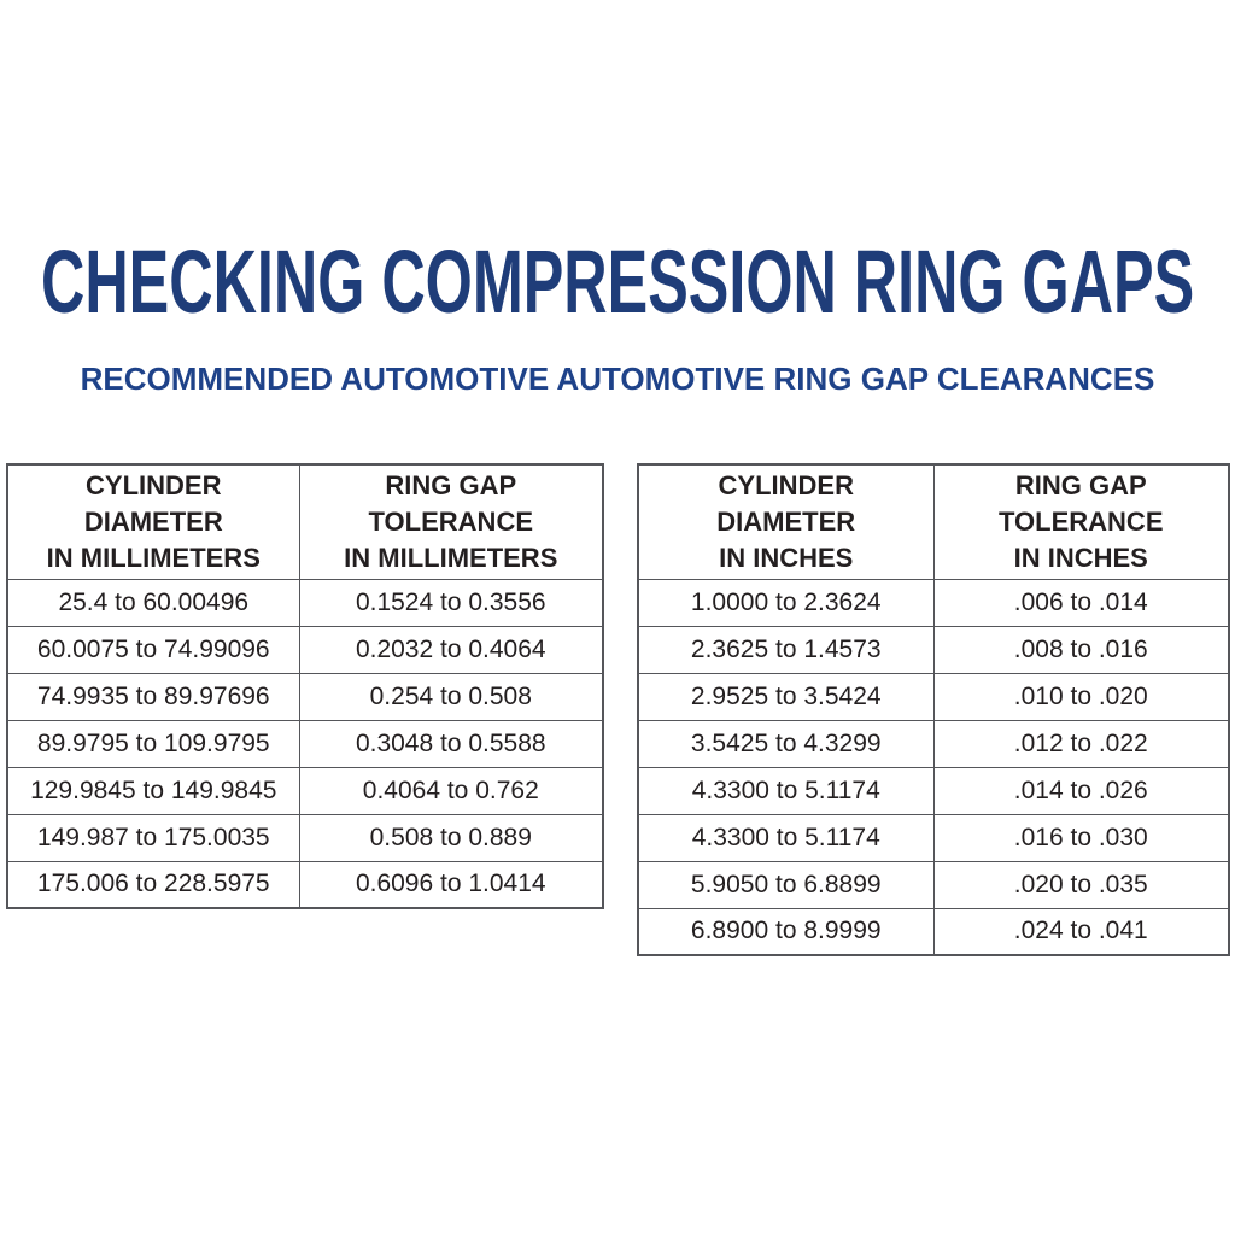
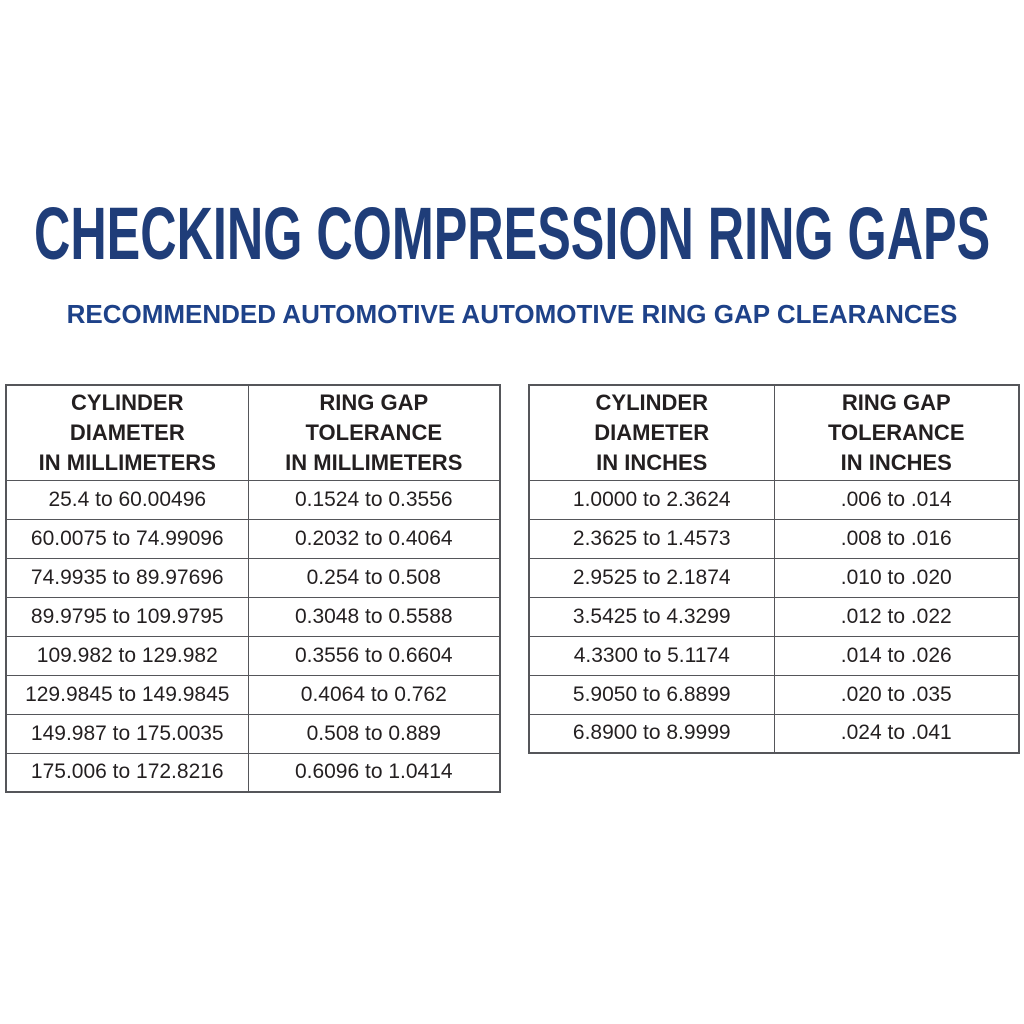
  CHECKING COMPRESSION RING GAPS
  RECOMMENDED AUTOMOTIVE AUTOMOTIVE RING GAP CLEARANCES
  CYLINDER DIAMETER IN MILLIMETERS	RING GAP TOLERANCE IN MILLIMETERS
  25.4 to 60.00496	0.1524 to 0.3556
  60.0075 to 74.99096	0.2032 to 0.4064
  74.9935 to 89.97696	0.254 to 0.508
  89.9795 to 109.9795	0.3048 to 0.5588
+ 109.982 to 129.982	0.3556 to 0.6604
  129.9845 to 149.9845	0.4064 to 0.762
  149.987 to 175.0035	0.508 to 0.889
- 175.006 to 228.5975	0.6096 to 1.0414
+ 175.006 to 172.8216	0.6096 to 1.0414
  CYLINDER DIAMETER IN INCHES	RING GAP TOLERANCE IN INCHES
  1.0000 to 2.3624	.006 to .014
  2.3625 to 1.4573	.008 to .016
- 2.9525 to 3.5424	.010 to .020
+ 2.9525 to 2.1874	.010 to .020
  3.5425 to 4.3299	.012 to .022
  4.3300 to 5.1174	.014 to .026
- 4.3300 to 5.1174	.016 to .030
  5.9050 to 6.8899	.020 to .035
  6.8900 to 8.9999	.024 to .041
